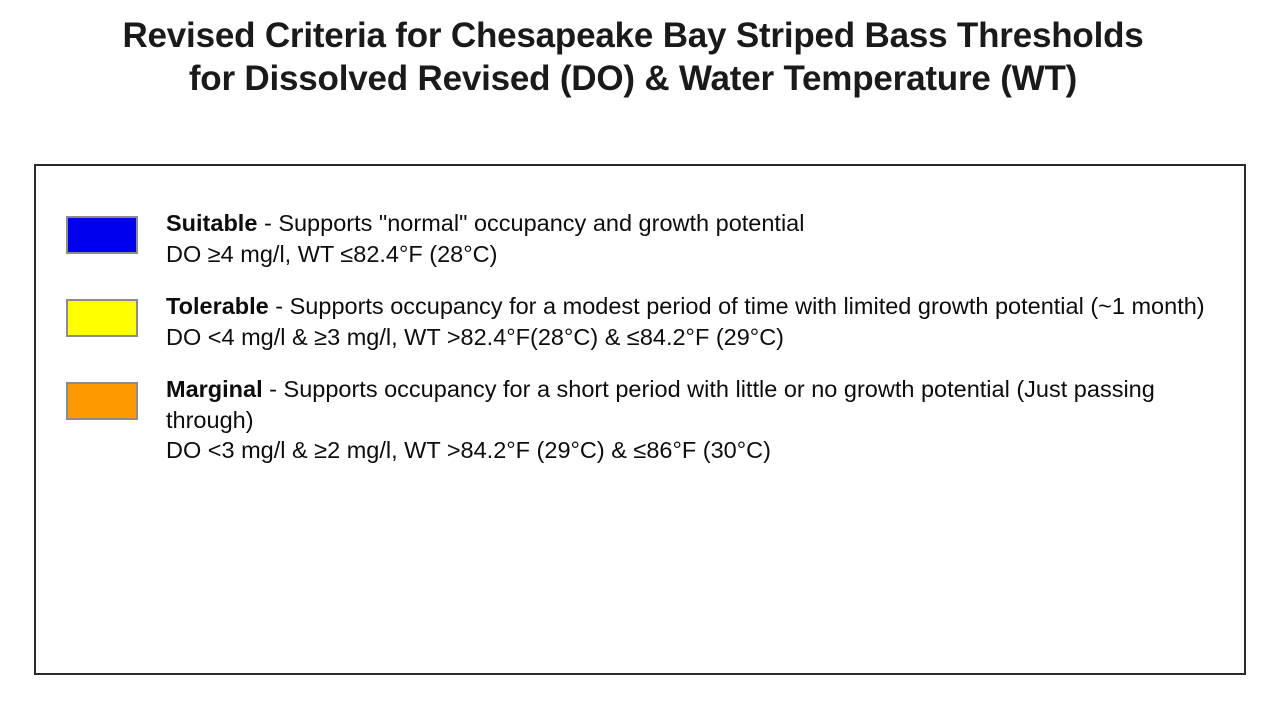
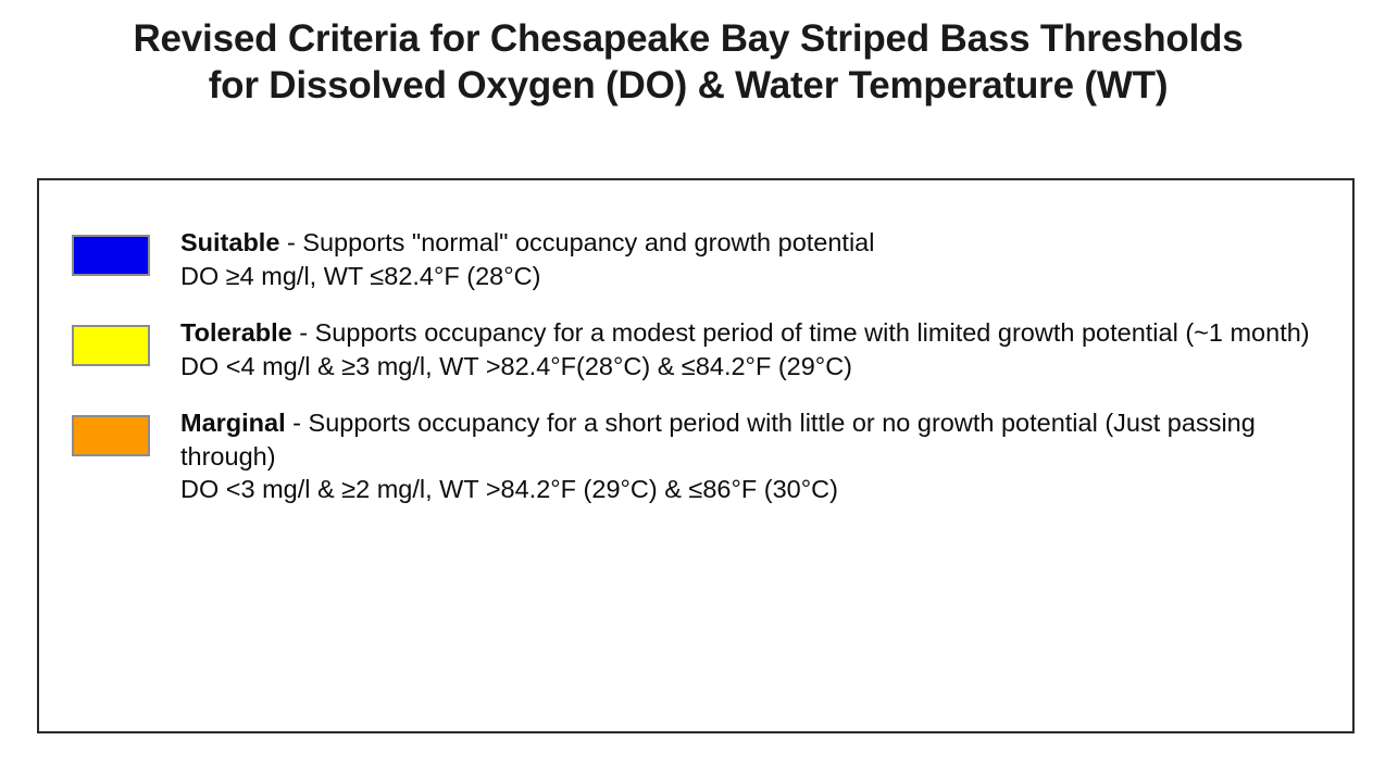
  Revised Criteria for Chesapeake Bay Striped Bass Thresholds
- for Dissolved Revised (DO) & Water Temperature (WT)
+ for Dissolved Oxygen (DO) & Water Temperature (WT)
  Suitable - Supports "normal" occupancy and growth potential
  DO ≥4 mg/l, WT ≤82.4°F (28°C)
  Tolerable - Supports occupancy for a modest period of time with limited growth potential (~1 month)
  DO <4 mg/l & ≥3 mg/l, WT >82.4°F(28°C) & ≤84.2°F (29°C)
  Marginal - Supports occupancy for a short period with little or no growth potential (Just passing through)
  DO <3 mg/l & ≥2 mg/l, WT >84.2°F (29°C) & ≤86°F (30°C)
